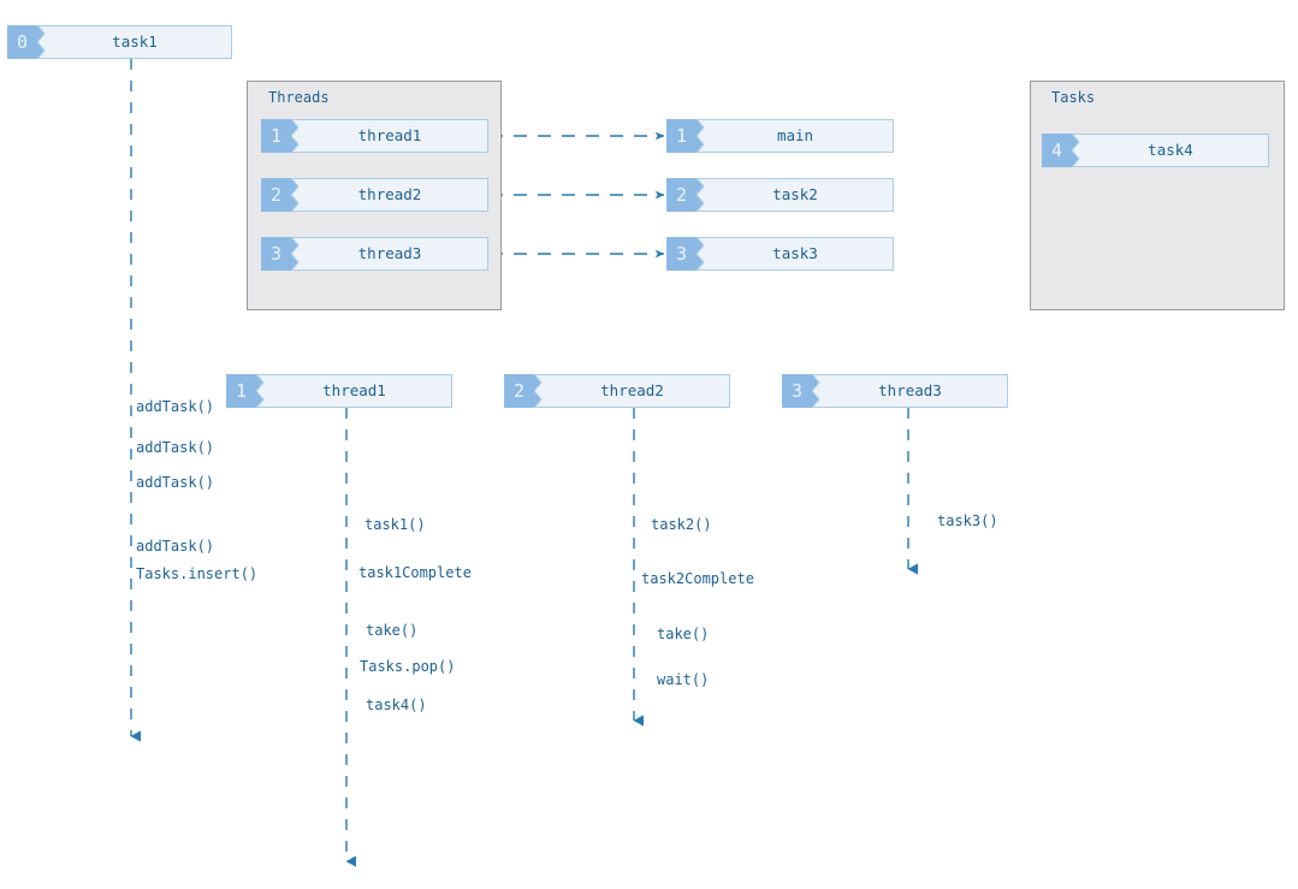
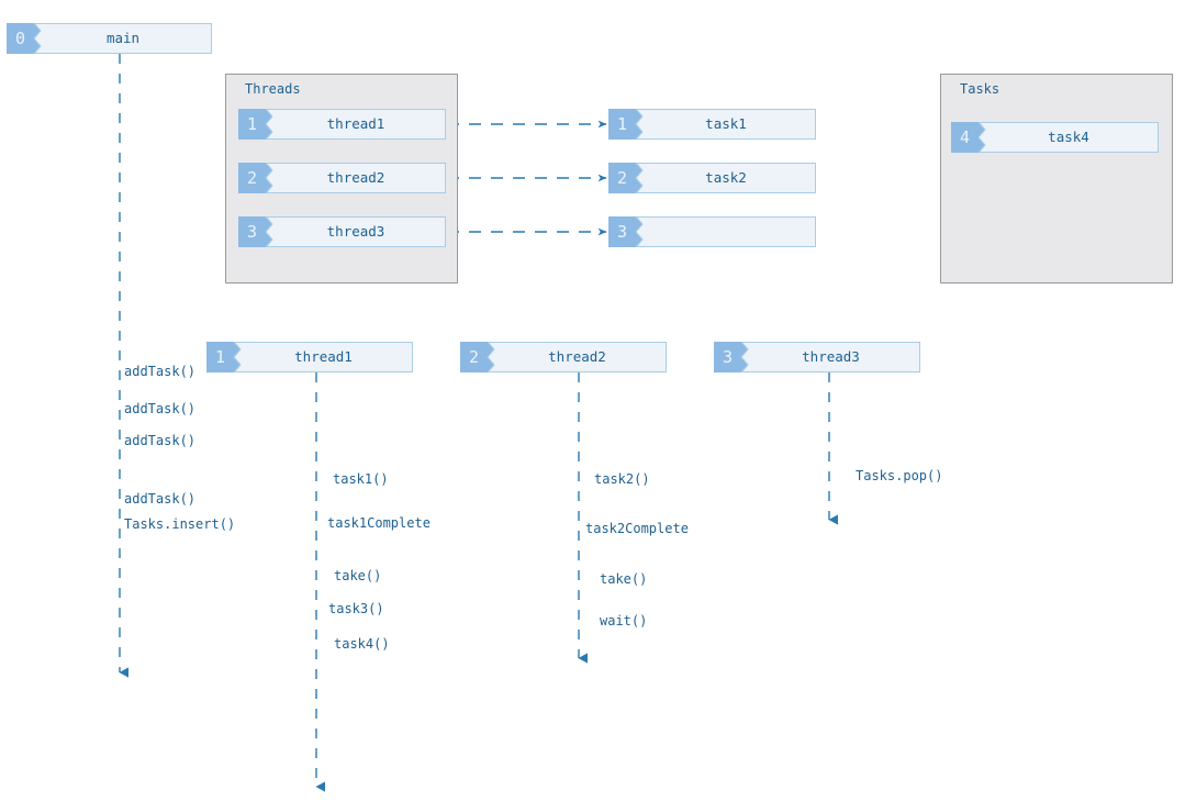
  Threads
  Tasks
  0
- task1
+ main
  1
  thread1
  2
  thread2
  3
  thread3
  1
- main
+ task1
  2
  task2
  3
- task3
  4
  task4
  1
  thread1
  2
  thread2
  3
  thread3
  addTask()
  addTask()
  addTask()
  addTask()
  Tasks.insert()
  task1()
  task1Complete
  take()
- Tasks.pop()
+ task3()
  task4()
  task2()
  task2Complete
  take()
  wait()
- task3()
+ Tasks.pop()
